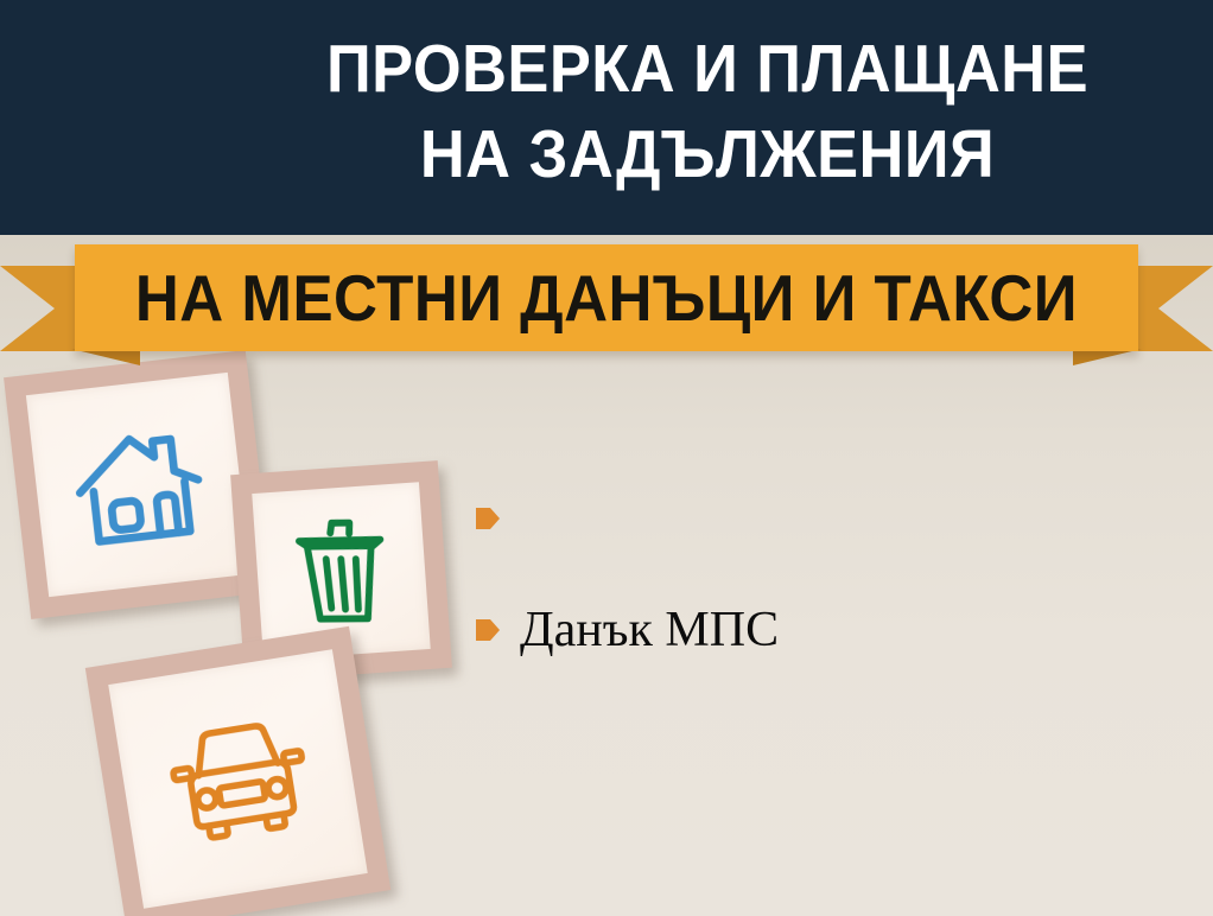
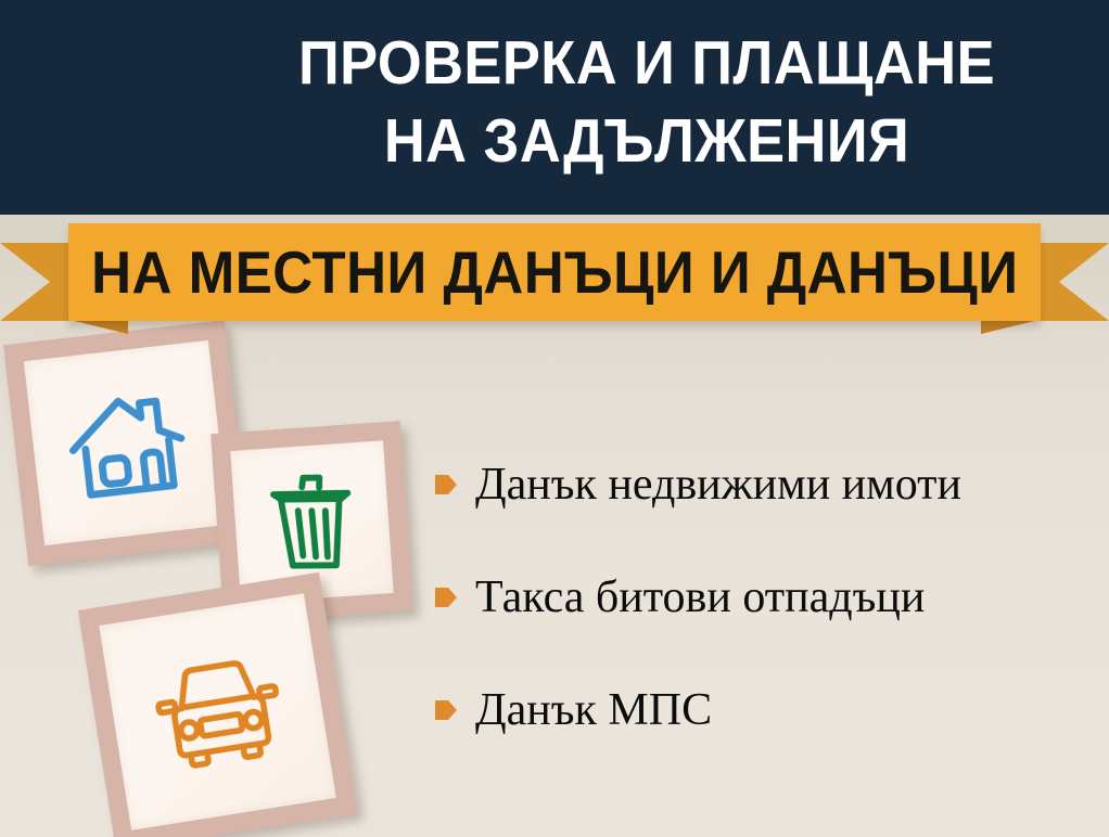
  ПРОВЕРКА И ПЛАЩАНЕ
  НА ЗАДЪЛЖЕНИЯ
- НА МЕСТНИ ДАНЪЦИ И ТАКСИ
+ НА МЕСТНИ ДАНЪЦИ И ДАНЪЦИ
+ Данък недвижими имоти
+ Такса битови отпадъци
  Данък МПС
